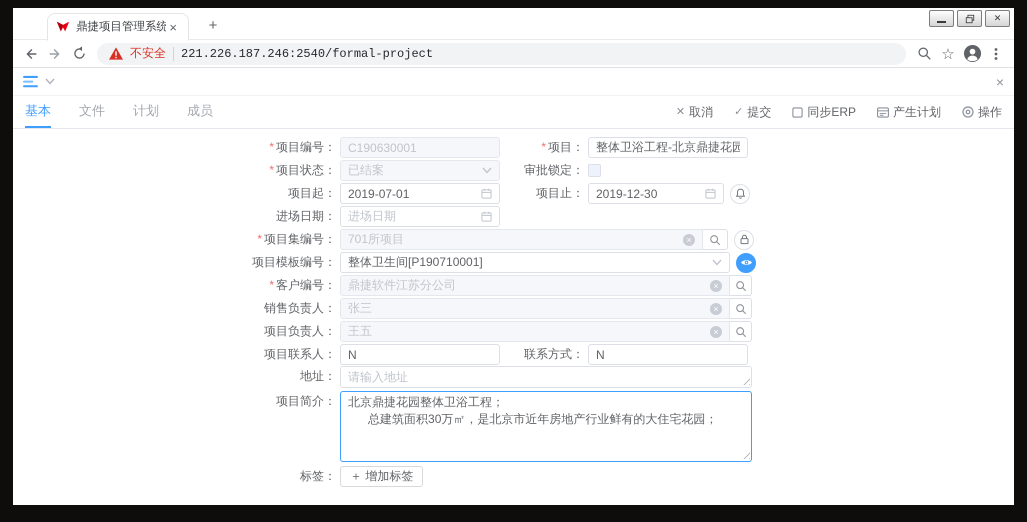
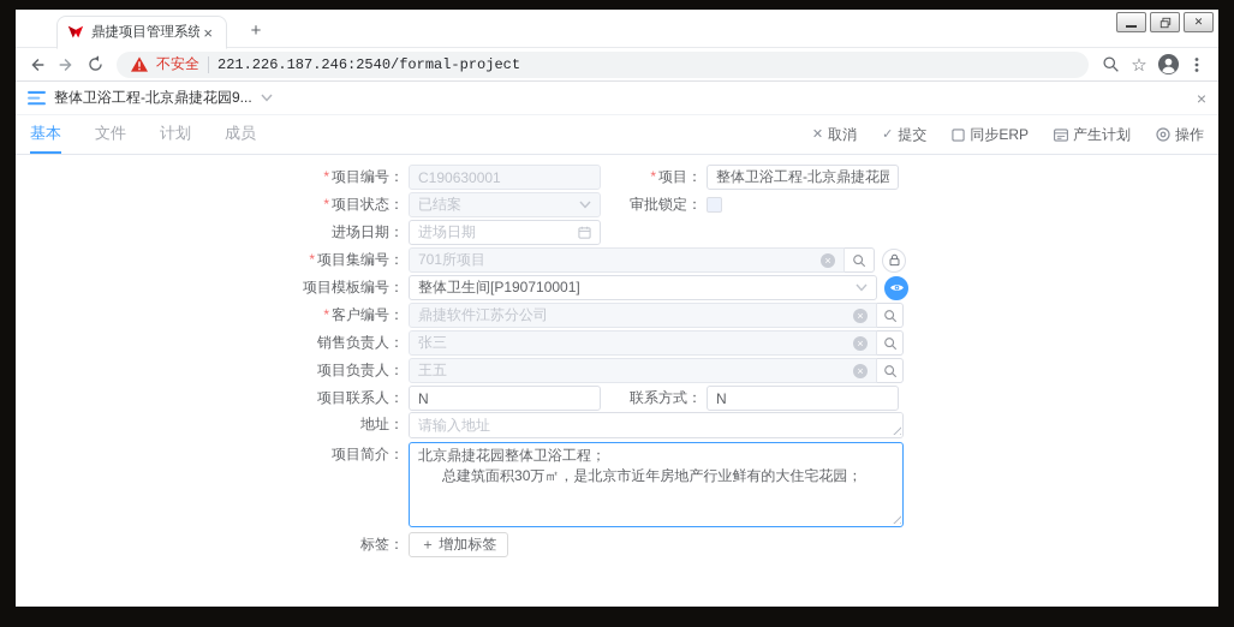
  鼎捷项目管理系统
  ×
  +
  ✕
  不安全
  221.226.187.246:2540/formal-project
  ☆
+ 整体卫浴工程-北京鼎捷花园9...
  ×
  基本
  文件
  计划
  成员
  ✕
  取消
  ✓
  提交
  同步ERP
  产生计划
  操作
  * 项目编号：
  C190630001
  * 项目：
  整体卫浴工程-北京鼎捷花园
  * 项目状态：
  已结案
  审批锁定：
- 项目起：
- 2019-07-01
- 项目止：
- 2019-12-30
  进场日期：
  进场日期
  * 项目集编号：
  701所项目
  ×
  项目模板编号：
  整体卫生间[P190710001]
  * 客户编号：
  鼎捷软件江苏分公司
  ×
  销售负责人：
  张三
  ×
  项目负责人：
  王五
  ×
  项目联系人：
  N
  联系方式：
  N
  地址：
  请输入地址
  项目简介：
  北京鼎捷花园整体卫浴工程；
  总建筑面积30万㎡，是北京市近年房地产行业鲜有的大住宅花园；
  标签：
  ＋ 增加标签
